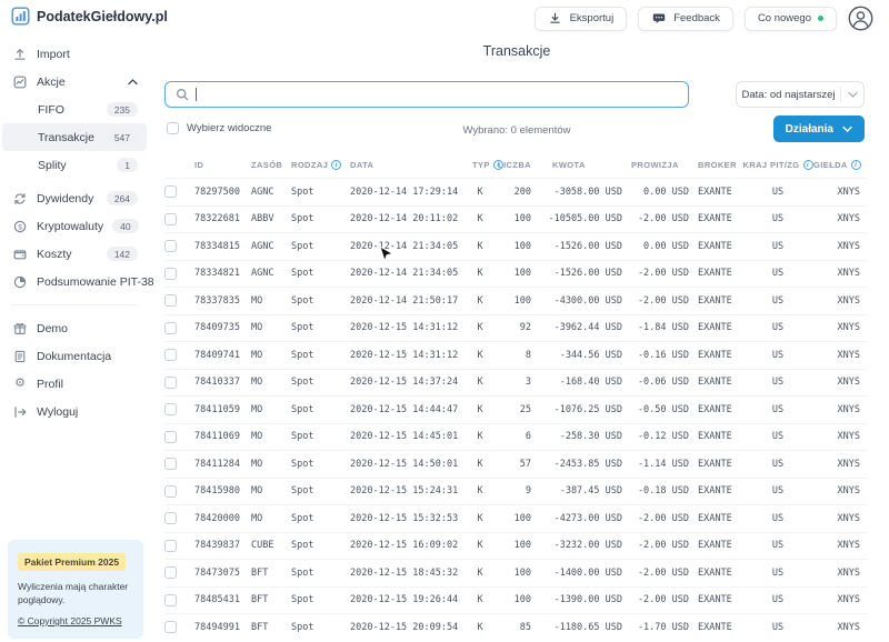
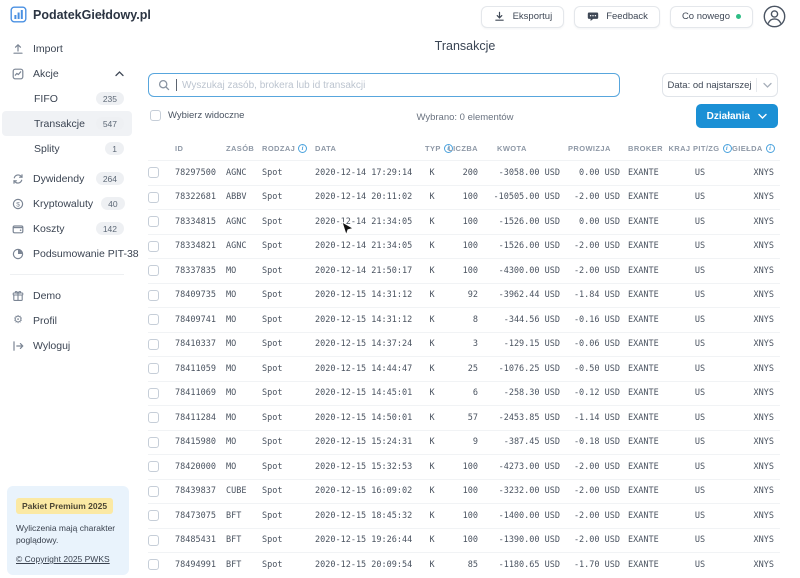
  PodatekGiełdowy.pl
  Eksportuj
  Feedback
  Co nowego
  Import
  Akcje
  FIFO
  235
  Transakcje
  547
  Splity
  1
  Dywidendy
  264
  Kryptowaluty
  40
  Koszty
  142
  Podsumowanie PIT-38
  Demo
- Dokumentacja
  ⚙
  Profil
  Wyloguj
  Pakiet Premium 2025
  Wyliczenia mają charakter poglądowy.
  © Copyright 2025 PWKS
  Transakcje
+ Wyszukaj zasób, brokera lub id transakcji
  Data: od najstarszej
  Wybierz widoczne
  Wybrano: 0 elementów
  Działania
  ID
  ZASÓB
  RODZAJ
  DATA
  TYP
  LICZBA
  KWOTA
  PROWIZJA
  BROKER
  KRAJ PIT/ZG
  GIEŁDA
  78297500
  AGNC
  Spot
  2020-12-14 17:29:14
  K
  200
  -3058.00 USD
  0.00 USD
  EXANTE
  US
  XNYS
  78322681
  ABBV
  Spot
  2020-12-14 20:11:02
  K
  100
  -10505.00 USD
  -2.00 USD
  EXANTE
  US
  XNYS
  78334815
  AGNC
  Spot
  2020-12-14 21:34:05
  K
  100
  -1526.00 USD
  0.00 USD
  EXANTE
  US
  XNYS
  78334821
  AGNC
  Spot
  2020-12-14 21:34:05
  K
  100
  -1526.00 USD
  -2.00 USD
  EXANTE
  US
  XNYS
  78337835
  MO
  Spot
  2020-12-14 21:50:17
  K
  100
  -4300.00 USD
  -2.00 USD
  EXANTE
  US
  XNYS
  78409735
  MO
  Spot
  2020-12-15 14:31:12
  K
  92
  -3962.44 USD
  -1.84 USD
  EXANTE
  US
  XNYS
  78409741
  MO
  Spot
  2020-12-15 14:31:12
  K
  8
  -344.56 USD
  -0.16 USD
  EXANTE
  US
  XNYS
  78410337
  MO
  Spot
  2020-12-15 14:37:24
  K
  3
- -168.40 USD
+ -129.15 USD
  -0.06 USD
  EXANTE
  US
  XNYS
  78411059
  MO
  Spot
  2020-12-15 14:44:47
  K
  25
  -1076.25 USD
  -0.50 USD
  EXANTE
  US
  XNYS
  78411069
  MO
  Spot
  2020-12-15 14:45:01
  K
  6
  -258.30 USD
  -0.12 USD
  EXANTE
  US
  XNYS
  78411284
  MO
  Spot
  2020-12-15 14:50:01
  K
  57
  -2453.85 USD
  -1.14 USD
  EXANTE
  US
  XNYS
  78415980
  MO
  Spot
  2020-12-15 15:24:31
  K
  9
  -387.45 USD
  -0.18 USD
  EXANTE
  US
  XNYS
  78420000
  MO
  Spot
  2020-12-15 15:32:53
  K
  100
  -4273.00 USD
  -2.00 USD
  EXANTE
  US
  XNYS
  78439837
  CUBE
  Spot
  2020-12-15 16:09:02
  K
  100
  -3232.00 USD
  -2.00 USD
  EXANTE
  US
  XNYS
  78473075
  BFT
  Spot
  2020-12-15 18:45:32
  K
  100
  -1400.00 USD
  -2.00 USD
  EXANTE
  US
  XNYS
  78485431
  BFT
  Spot
  2020-12-15 19:26:44
  K
  100
  -1390.00 USD
  -2.00 USD
  EXANTE
  US
  XNYS
  78494991
  BFT
  Spot
  2020-12-15 20:09:54
  K
  85
  -1180.65 USD
  -1.70 USD
  EXANTE
  US
  XNYS
